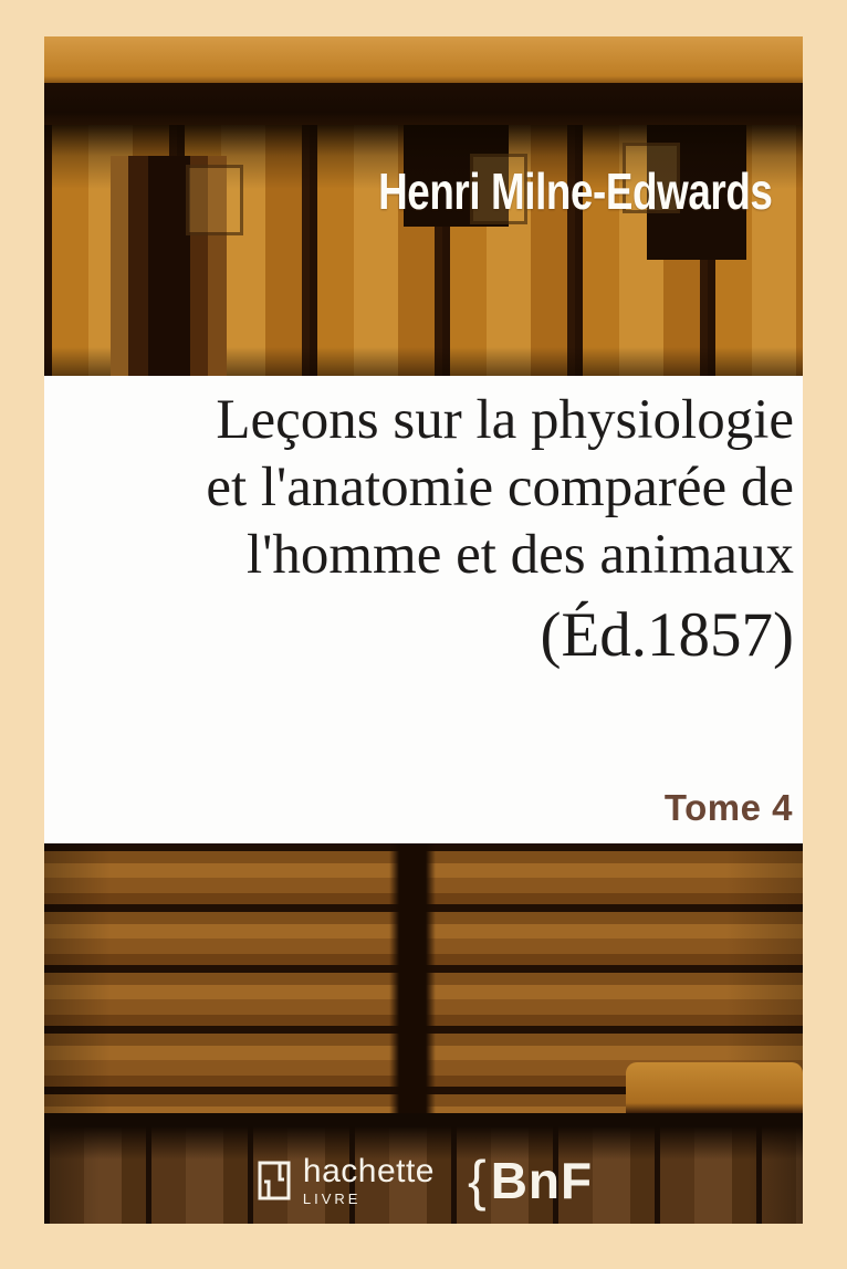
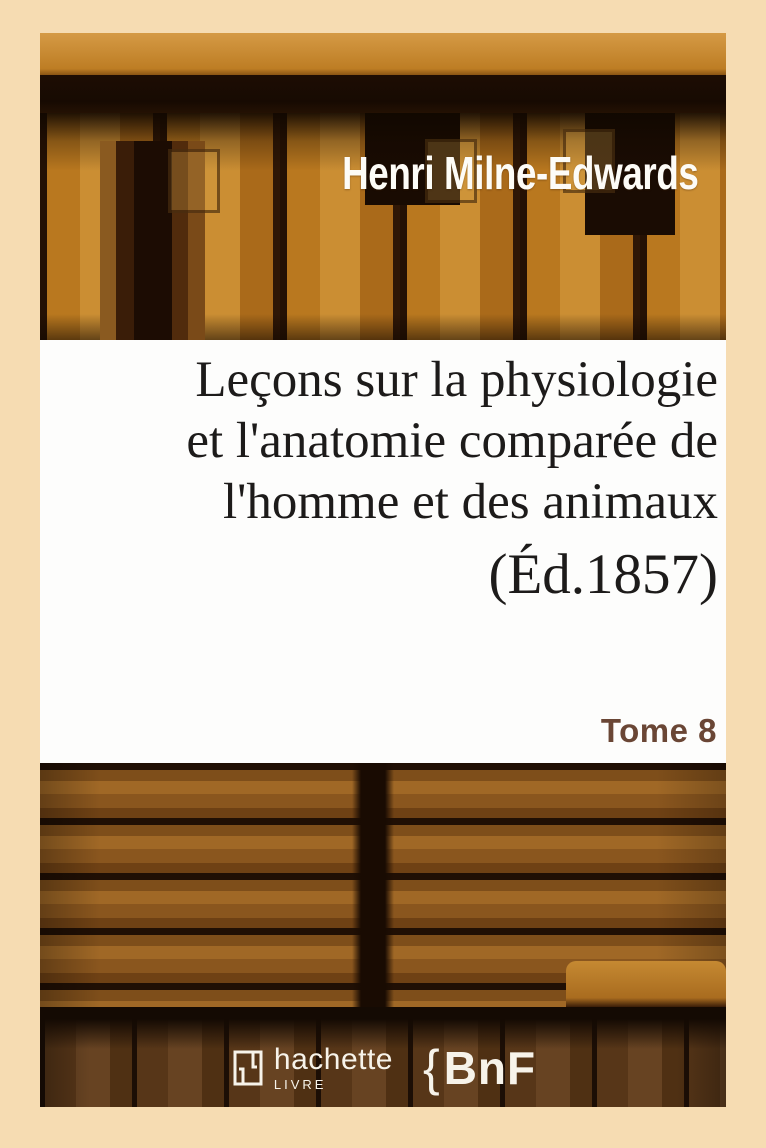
  Henri Milne-Edwards
  Leçons sur la physiologie
  et l'anatomie comparée de
  l'homme et des animaux
  (Éd.1857)
- Tome 4
+ Tome 8
  hachette
  LIVRE
  {
  BnF
